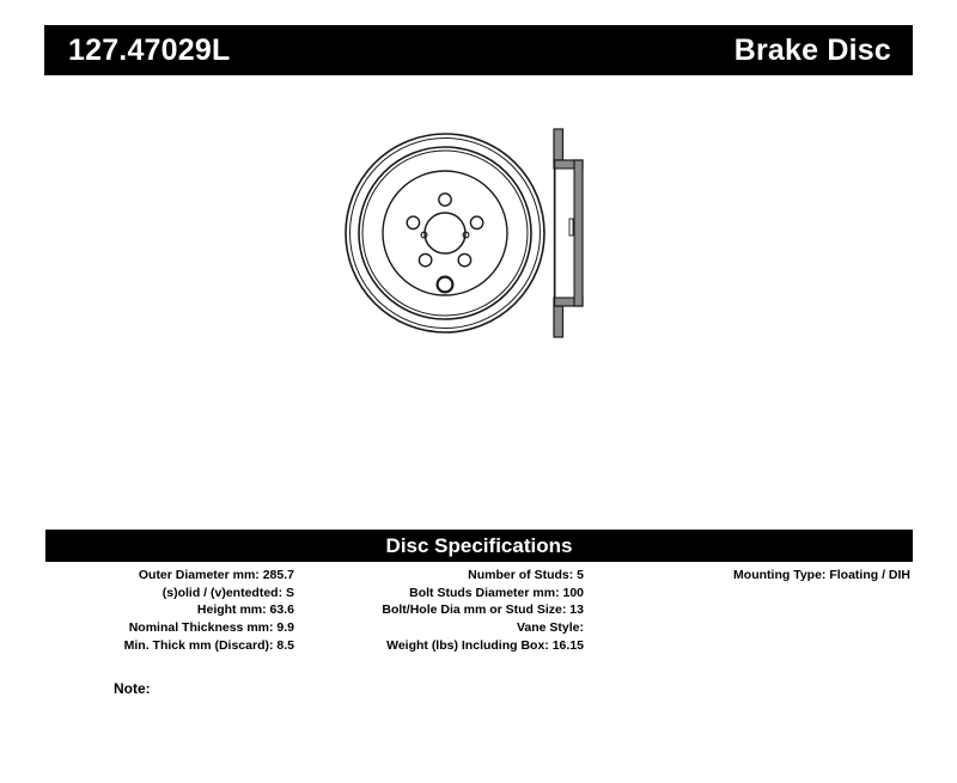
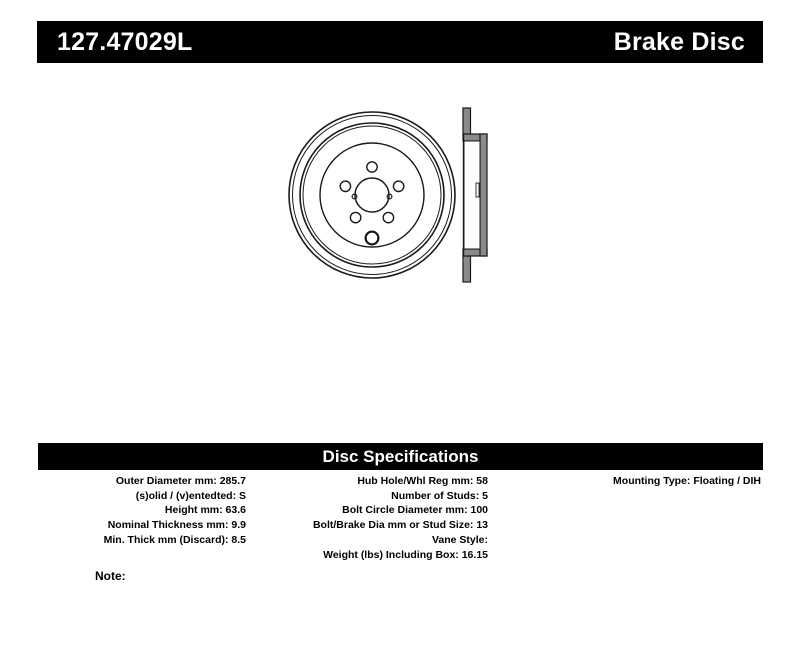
  127.47029L
  Brake Disc
  Disc Specifications
  Outer Diameter mm: 285.7
  (s)olid / (v)entedted: S
  Height mm: 63.6
  Nominal Thickness mm: 9.9
  Min. Thick mm (Discard): 8.5
+ Hub Hole/Whl Reg mm: 58
  Number of Studs: 5
- Bolt Studs Diameter mm: 100
+ Bolt Circle Diameter mm: 100
- Bolt/Hole Dia mm or Stud Size: 13
+ Bolt/Brake Dia mm or Stud Size: 13
  Vane Style:
  Weight (lbs) Including Box: 16.15
  Mounting Type: Floating / DIH
  Note:
